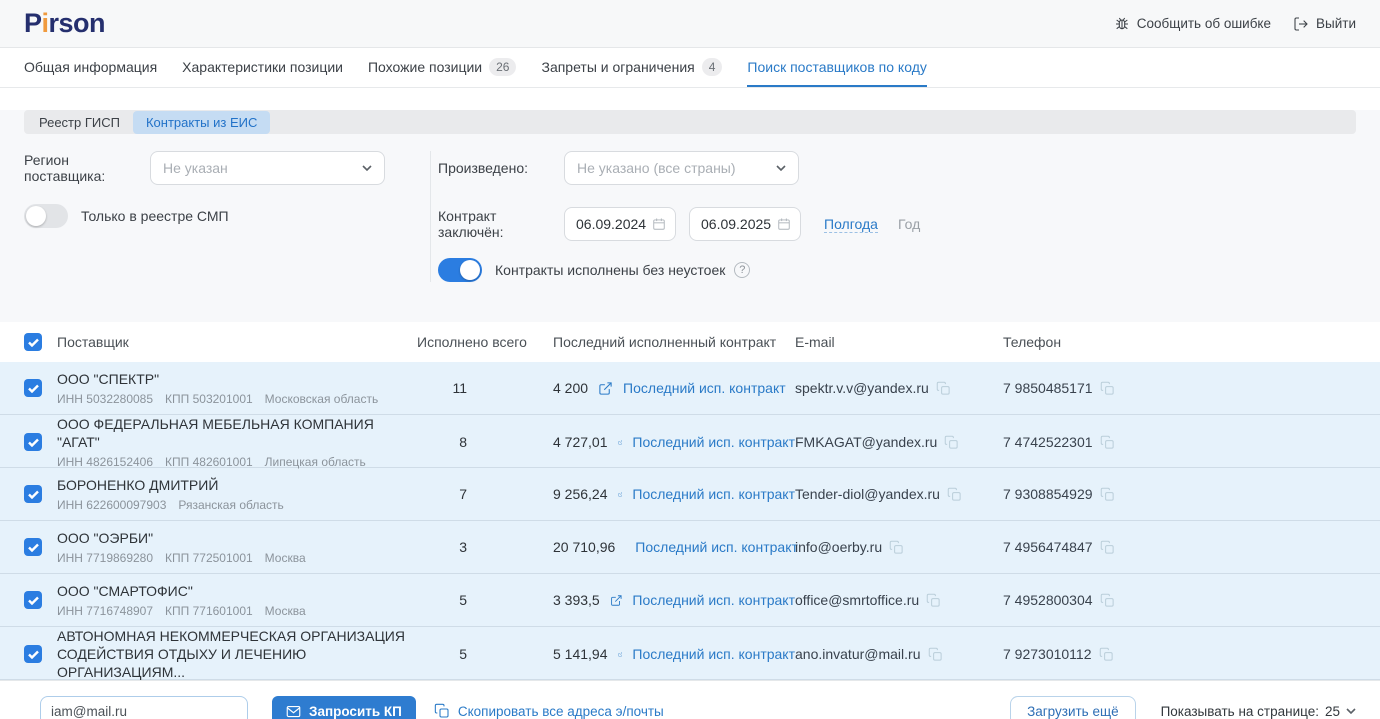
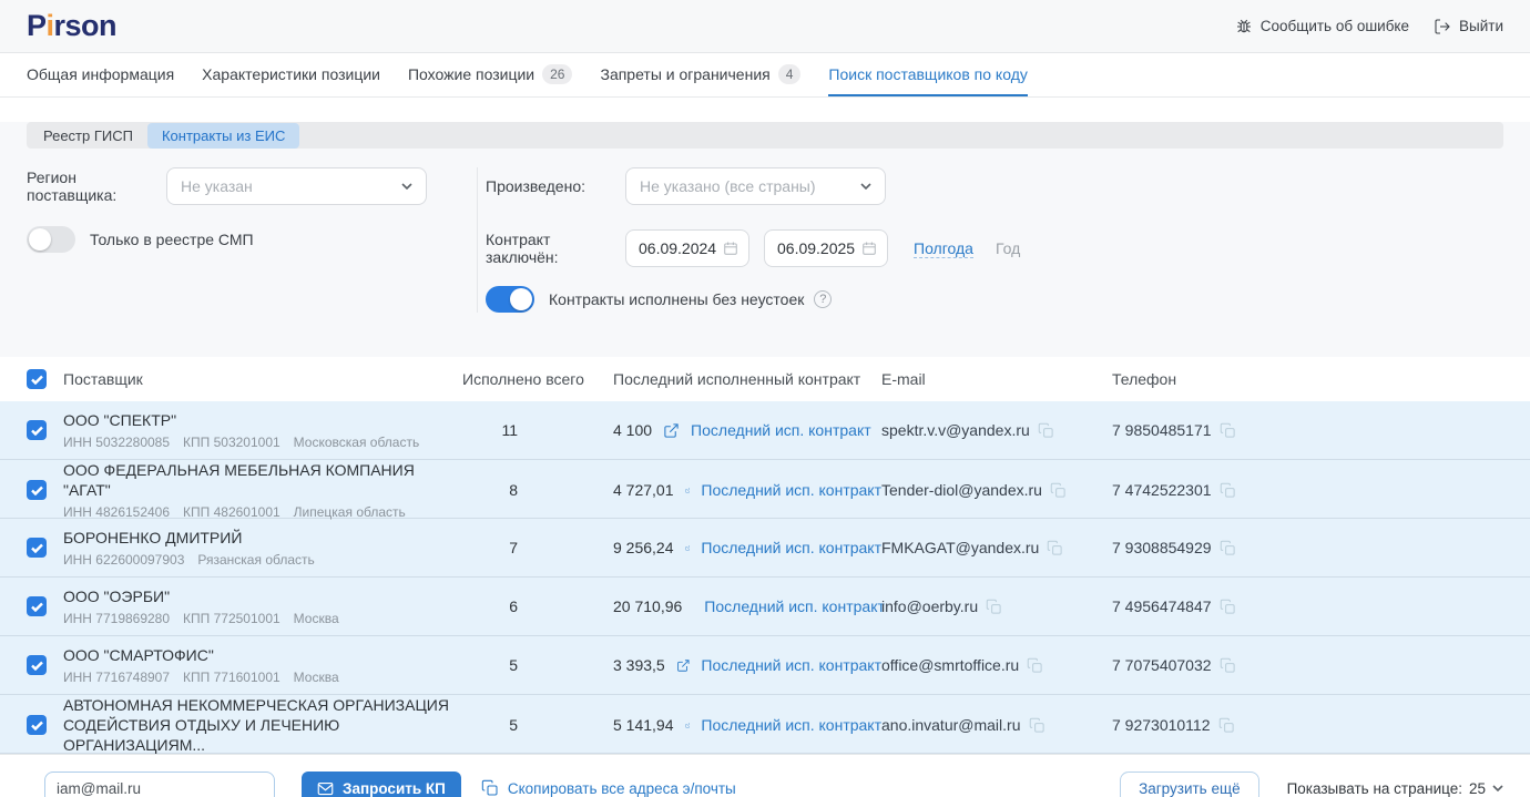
  Pirson
  Сообщить об ошибке
  Выйти
  Общая информация
  Характеристики позиции
  Похожие позиции
  26
  Запреты и ограничения
  4
  Поиск поставщиков по коду
  Реестр ГИСП
  Контракты из ЕИС
  Регион поставщика:
  Не указан
  Только в реестре СМП
  Произведено:
  Не указано (все страны)
  Контракт заключён:
  06.09.2024
  06.09.2025
  Полгода
  Год
  Контракты исполнены без неустоек
  ?
  Поставщик
  Исполнено всего
  Последний исполненный контракт
  E-mail
  Телефон
  ООО "СПЕКТР"
  ИНН 5032280085
  КПП 503201001
  Московская область
  11
- 4 200
+ 4 100
  Последний исп. контракт
  spektr.v.v@yandex.ru
  7 9850485171
  ООО ФЕДЕРАЛЬНАЯ МЕБЕЛЬНАЯ КОМПАНИЯ "АГАТ"
  ИНН 4826152406
  КПП 482601001
  Липецкая область
  8
  4 727,01
  Последний исп. контракт
- FMKAGAT@yandex.ru
+ Tender-diol@yandex.ru
  7 4742522301
  БОРОНЕНКО ДМИТРИЙ
  ИНН 622600097903
  Рязанская область
  7
  9 256,24
  Последний исп. контракт
- Tender-diol@yandex.ru
+ FMKAGAT@yandex.ru
  7 9308854929
  ООО "ОЭРБИ"
  ИНН 7719869280
  КПП 772501001
  Москва
- 3
+ 6
  20 710,96
  Последний исп. контракт
  info@oerby.ru
  7 4956474847
  ООО "СМАРТОФИС"
  ИНН 7716748907
  КПП 771601001
  Москва
  5
  3 393,5
  Последний исп. контракт
  office@smrtoffice.ru
- 7 4952800304
+ 7 7075407032
  АВТОНОМНАЯ НЕКОММЕРЧЕСКАЯ ОРГАНИЗАЦИЯ СОДЕЙСТВИЯ ОТДЫХУ И ЛЕЧЕНИЮ ОРГАНИЗАЦИЯМ...
  5
  5 141,94
  Последний исп. контракт
  ano.invatur@mail.ru
  7 9273010112
  iam@mail.ru
  Запросить КП
  Скопировать все адреса э/почты
  Загрузить ещё
  Показывать на странице:
  25
